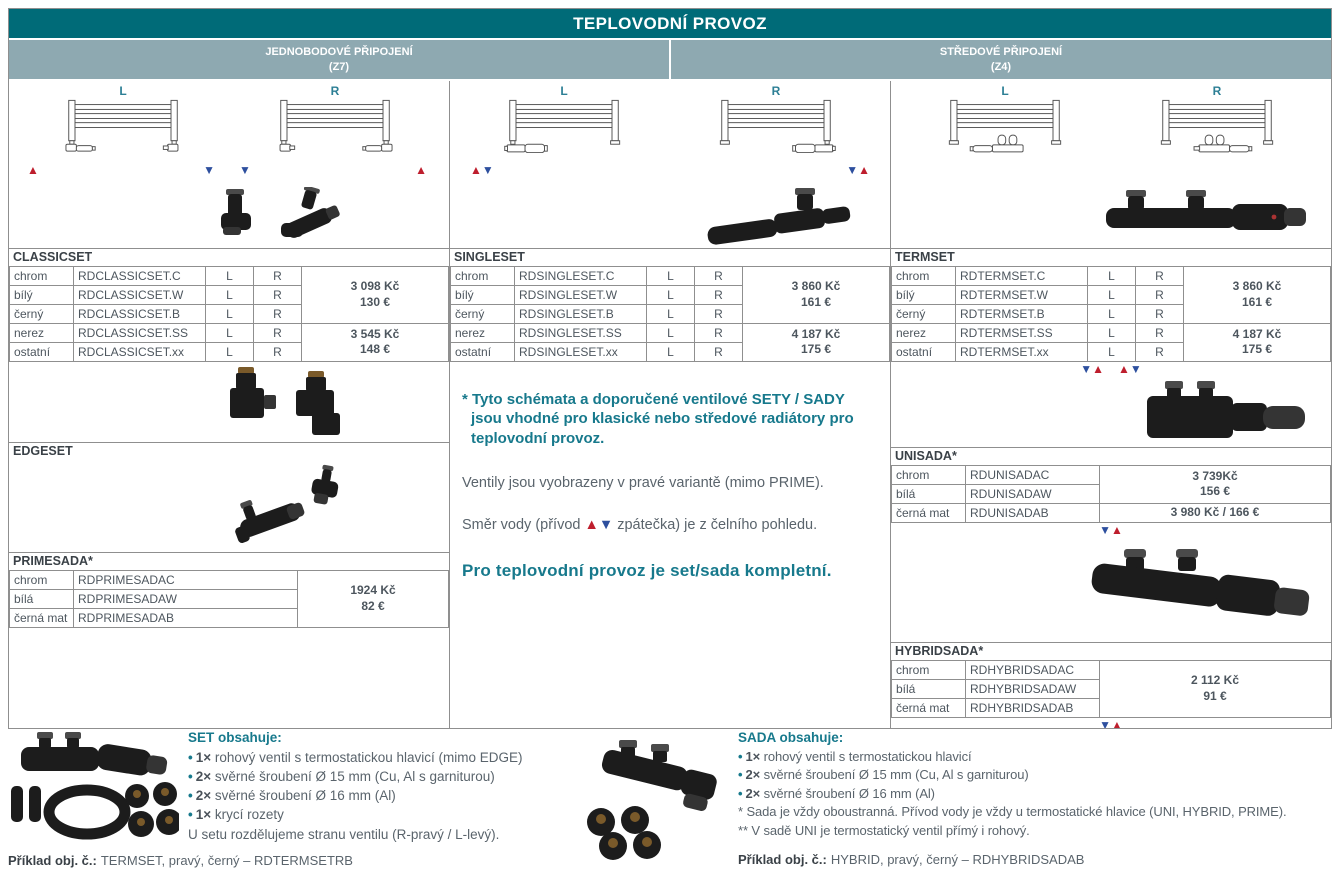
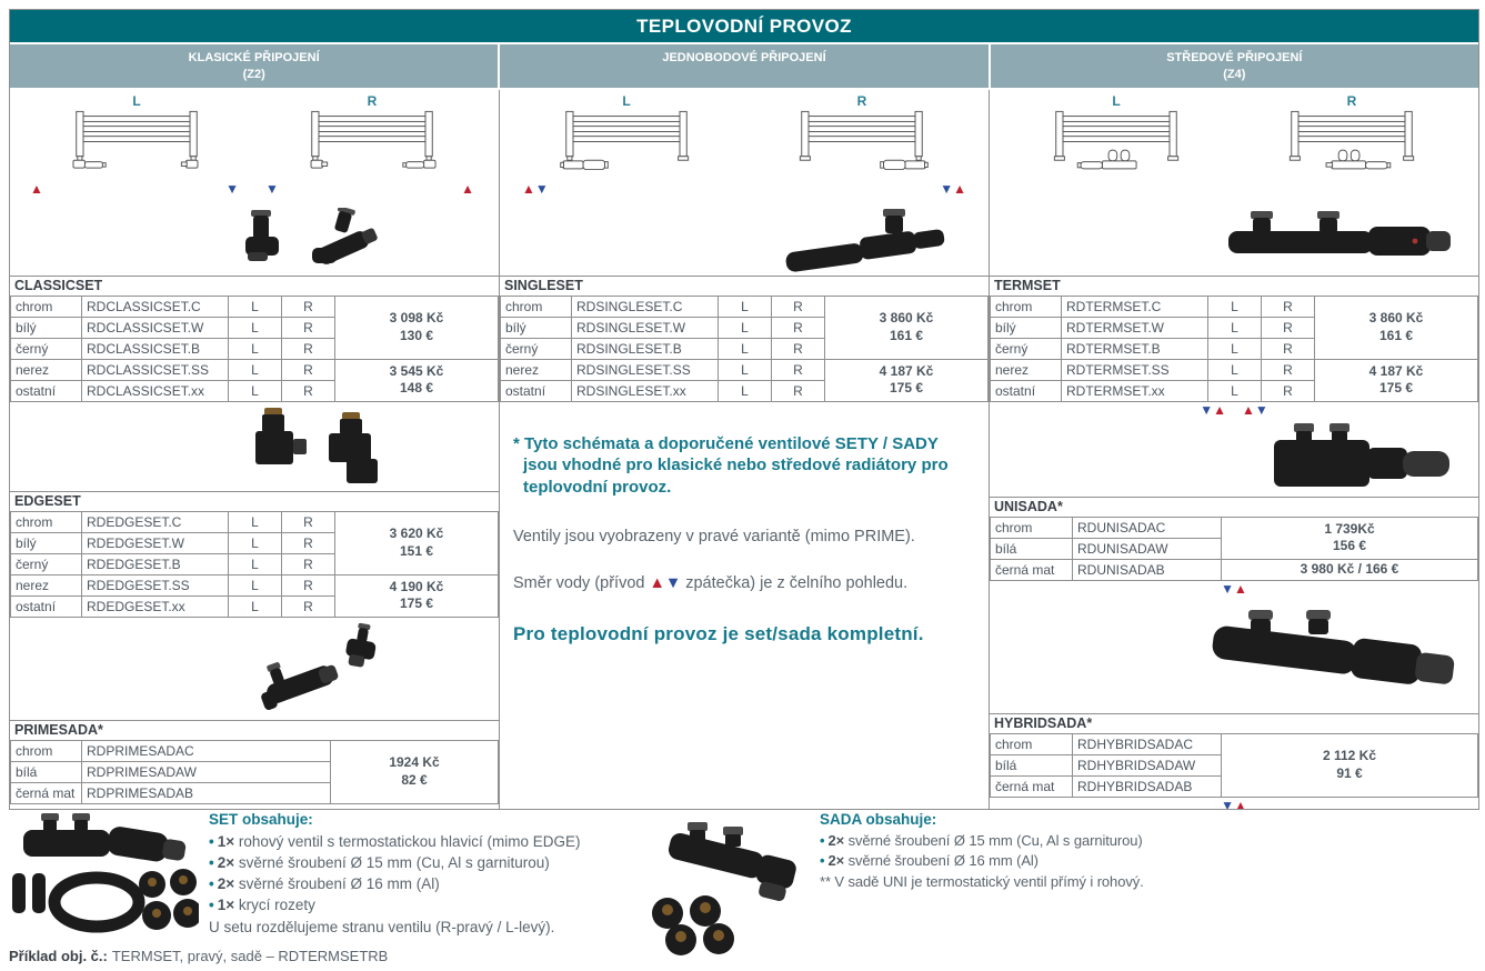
  TEPLOVODNÍ PROVOZ
+ KLASICKÉ PŘIPOJENÍ
+ (Z2)
  JEDNOBODOVÉ PŘIPOJENÍ
- (Z7)
  STŘEDOVÉ PŘIPOJENÍ
  (Z4)
  L
  ▲
  ▼
  R
  ▼
  ▲
  CLASSICSET
  chrom	RDCLASSICSET.C	L	R	3 098 Kč 130 €
  bílý	RDCLASSICSET.W	L	R
  černý	RDCLASSICSET.B	L	R
  nerez	RDCLASSICSET.SS	L	R	3 545 Kč 148 €
  ostatní	RDCLASSICSET.xx	L	R
  EDGESET
+ chrom	RDEDGESET.C	L	R	3 620 Kč 151 €
+ bílý	RDEDGESET.W	L	R
+ černý	RDEDGESET.B	L	R
+ nerez	RDEDGESET.SS	L	R	4 190 Kč 175 €
+ ostatní	RDEDGESET.xx	L	R
  PRIMESADA*
  chrom	RDPRIMESADAC	1924 Kč 82 €
  bílá	RDPRIMESADAW
  černá mat	RDPRIMESADAB
  L
  ▲▼
  R
  ▼▲
  SINGLESET
  chrom	RDSINGLESET.C	L	R	3 860 Kč 161 €
  bílý	RDSINGLESET.W	L	R
  černý	RDSINGLESET.B	L	R
  nerez	RDSINGLESET.SS	L	R	4 187 Kč 175 €
  ostatní	RDSINGLESET.xx	L	R
  * Tyto schémata a doporučené ventilové SETY / SADY jsou vhodné pro klasické nebo středové radiátory pro teplovodní provoz.
  Ventily jsou vyobrazeny v pravé variantě (mimo PRIME).
  Směr vody (přívod ▲▼ zpátečka) je z čelního pohledu.
  Pro teplovodní provoz je set/sada kompletní.
  L
  R
  TERMSET
  chrom	RDTERMSET.C	L	R	3 860 Kč 161 €
  bílý	RDTERMSET.W	L	R
  černý	RDTERMSET.B	L	R
  nerez	RDTERMSET.SS	L	R	4 187 Kč 175 €
  ostatní	RDTERMSET.xx	L	R
  ▼▲ ▲▼
  UNISADA*
- chrom	RDUNISADAC	3 739Kč 156 €
+ chrom	RDUNISADAC	1 739Kč 156 €
  bílá	RDUNISADAW
  černá mat	RDUNISADAB	3 980 Kč / 166 €
  ▼▲
  HYBRIDSADA*
  chrom	RDHYBRIDSADAC	2 112 Kč 91 €
  bílá	RDHYBRIDSADAW
  černá mat	RDHYBRIDSADAB
  ▼▲
  SET obsahuje:
  • 1× rohový ventil s termostatickou hlavicí (mimo EDGE)
  • 2× svěrné šroubení Ø 15 mm (Cu, Al s garniturou)
  • 2× svěrné šroubení Ø 16 mm (Al)
  • 1× krycí rozety
  U setu rozdělujeme stranu ventilu (R-pravý / L-levý).
- Příklad obj. č.: TERMSET, pravý, černý – RDTERMSETRB
+ Příklad obj. č.: TERMSET, pravý, sadě – RDTERMSETRB
  SADA obsahuje:
- • 1× rohový ventil s termostatickou hlavicí
  • 2× svěrné šroubení Ø 15 mm (Cu, Al s garniturou)
  • 2× svěrné šroubení Ø 16 mm (Al)
- * Sada je vždy oboustranná. Přívod vody je vždy u termostatické hlavice (UNI, HYBRID, PRIME).
  ** V sadě UNI je termostatický ventil přímý i rohový.
- Příklad obj. č.: HYBRID, pravý, černý – RDHYBRIDSADAB
